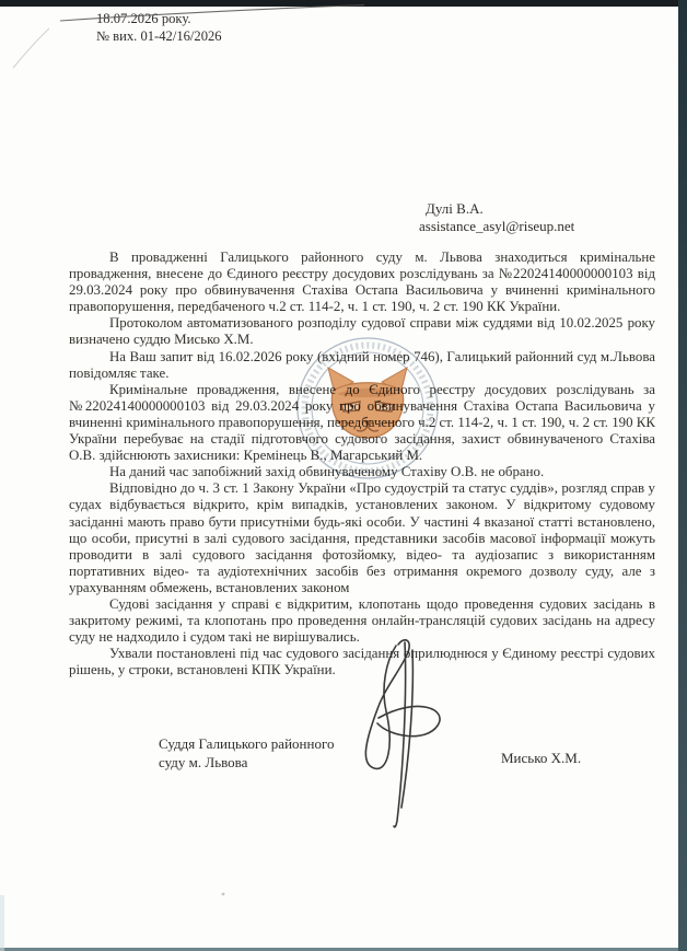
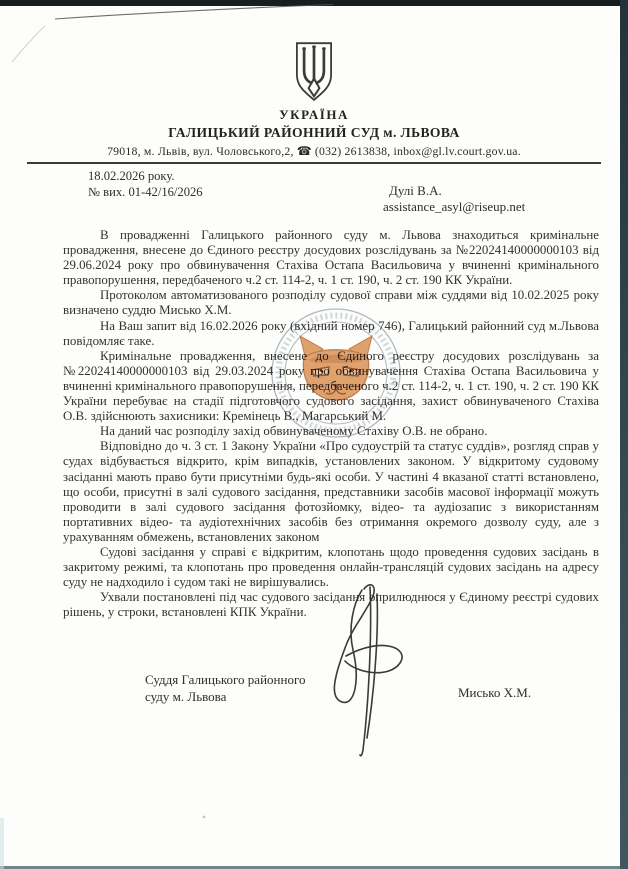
+ УКРАЇНА
+ ГАЛИЦЬКИЙ РАЙОННИЙ СУД м. ЛЬВОВА
+ 79018, м. Львів, вул. Чоловського,2, ☎ (032) 2613838, inbox@gl.lv.court.gov.ua.
- 18.07.2026 року.
+ 18.02.2026 року.
  № вих. 01-42/16/2026
  Дулі В.А.
  assistance_asyl@riseup.net
- В провадженні Галицького районного суду м. Львова знаходиться кримінальне провадження, внесене до Єдиного реєстру досудових розслідувань за №22024140000000103 від 29.03.2024 року про обвинувачення Стахіва Остапа Васильовича у вчиненні кримінального правопорушення, передбаченого ч.2 ст. 114-2, ч. 1 ст. 190, ч. 2 ст. 190 КК України.
+ В провадженні Галицького районного суду м. Львова знаходиться кримінальне провадження, внесене до Єдиного реєстру досудових розслідувань за №22024140000000103 від 29.06.2024 року про обвинувачення Стахіва Остапа Васильовича у вчиненні кримінального правопорушення, передбаченого ч.2 ст. 114-2, ч. 1 ст. 190, ч. 2 ст. 190 КК України.
  Протоколом автоматизованого розподілу судової справи між суддями від 10.02.2025 року визначено суддю Мисько Х.М.
  На Ваш запит від 16.02.2026 року (вхідний номер 746), Галицький районний суд м.Львова повідомляє таке.
  Кримінальне провадження, внесенеого реєстру досудових розслідувань за №22024140000000103 від 29.03.2024 рокуувачення Стахіва Остапа Васильовича у вчиненні кримінального правопорушення, пого ч.2 ст. 114-2, ч. 1 ст. 190, ч. 2 ст. 190 КК України перебуває на стадії підготовчого судового засідання, захист обвинуваченого Стахіва О.В. здійснюють захисники: Кремінець В., Магарський М.
- На даний час запобіжний захід обвинуваченому Стахіву О.В. не обрано.
+ На даний час розподілу захід обвинуваченому Стахіву О.В. не обрано.
  Відповідно до ч. 3 ст. 1 Закону України «Про судоустрій та статус суддів», розгляд справ у судах відбувається відкрито, крім випадків, установлених законом. У відкритому судовому засіданні мають право бути присутніми будь-які особи. У частині 4 вказаної статті встановлено, що особи, присутні в залі судового засідання, представники засобів масової інформації можуть проводити в залі судового засідання фотозйомку, відео- та аудіозапис з використанням портативних відео- та аудіотехнічних засобів без отримання окремого дозволу суду, але з урахуванням обмежень, встановлених законом
  Судові засідання у справі є відкритим, клопотань щодо проведення судових засідань в закритому режимі, та клопотань про проведення онлайн-трансляцій судових засідань на адресу суду не надходило і судом такі не вирішувались.
  Ухвали постановлені під час судового засіданняприлюднюся у Єдиному реєстрі судових рішень, у строки, встановлені КПК України.
  Суддя Галицького районного
  суду м. Львова
  Мисько Х.М.
